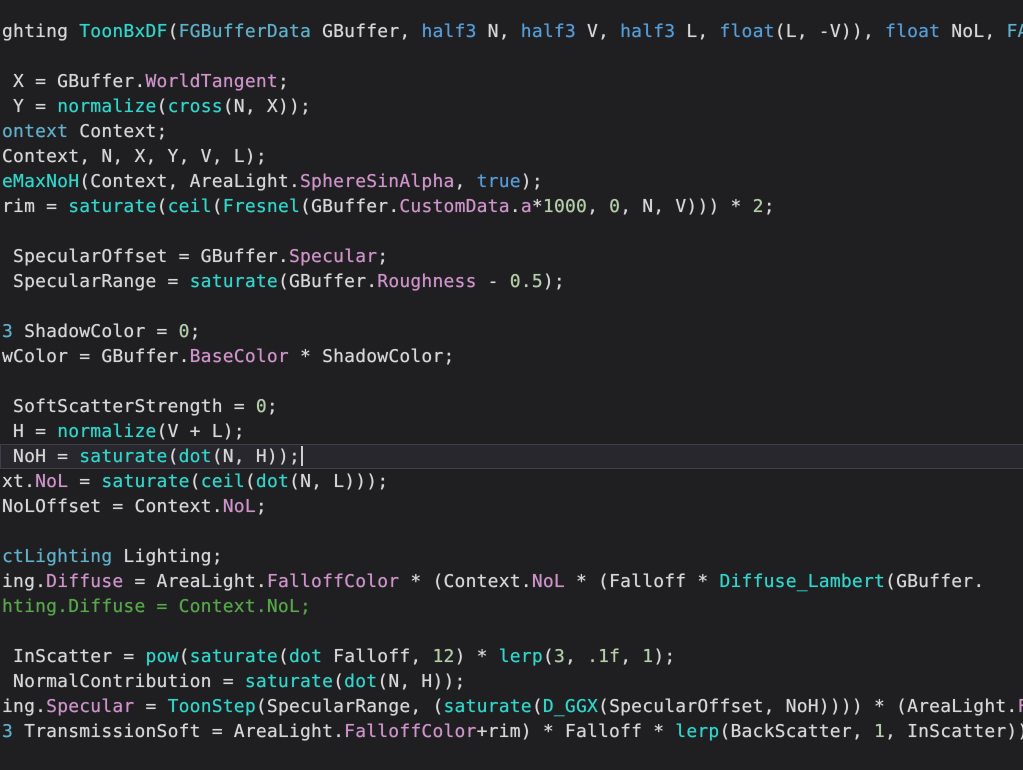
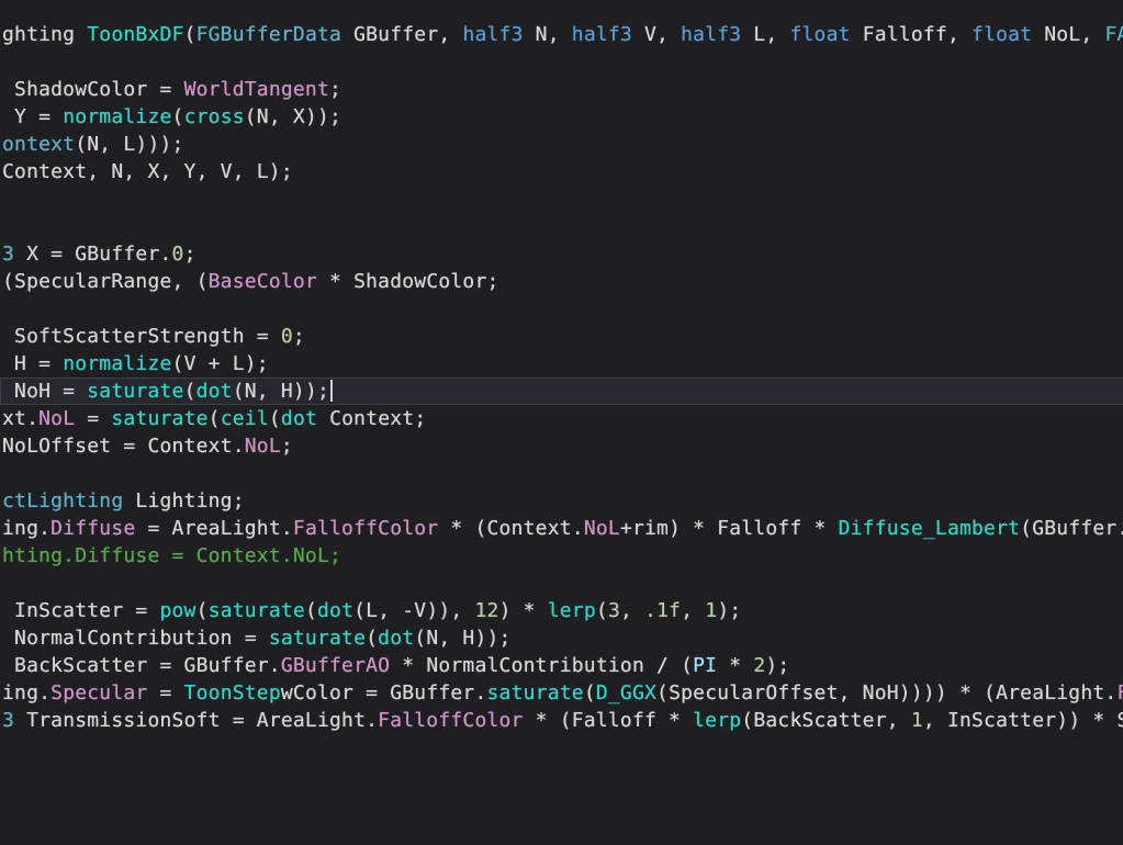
- ghting ToonBxDF(FGBufferData GBuffer, half3 N, half3 V, half3 L, float(L, -V)), float NoL, F
+ ghting ToonBxDF(FGBufferData GBuffer, half3 N, half3 V, half3 L, float Falloff, float NoL, F
- X = GBuffer.WorldTangent;
+ ShadowColor = WorldTangent;
  Y = normalize(cross(N, X));
- ontext Context;
+ ontext(N, L)));
  Context, N, X, Y, V, L);
- eMaxNoH(Context, AreaLight.SphereSinAlpha, true);
- rim = saturate(ceil(Fresnel(GBuffer.CustomData.a*1000, 0, N, V))) * 2;
- SpecularOffset = GBuffer.Specular;
- SpecularRange = saturate(GBuffer.Roughness - 0.5);
- 3 ShadowColor = 0;
+ 3 X = GBuffer.0;
- wColor = GBuffer.BaseColor * ShadowColor;
+ (SpecularRange, (BaseColor * ShadowColor;
  SoftScatterStrength = 0;
  H = normalize(V + L);
  NoH = saturate(dot(N, H));
- xt.NoL = saturate(ceil(dot(N, L)));
+ xt.NoL = saturate(ceil(dot Context;
  NoLOffset = Context.NoL;
  ctLighting Lighting;
- ing.Diffuse = AreaLight.FalloffColor * (Context.NoL * (Falloff * Diffuse_Lambert(GBuffer.
+ ing.Diffuse = AreaLight.FalloffColor * (Context.NoL+rim) * Falloff * Diffuse_Lambert(GBuffer
  hting.Diffuse = Context.NoL;
- InScatter = pow(saturate(dot Falloff, 12) * lerp(3, .1f, 1);
+ InScatter = pow(saturate(dot(L, -V)), 12) * lerp(3, .1f, 1);
  NormalContribution = saturate(dot(N, H));
+ BackScatter = GBuffer.GBufferAO * NormalContribution / (PI * 2);
- ing.Specular = ToonStep(SpecularRange, (saturate(D_GGX(SpecularOffset, NoH)))) * (AreaLight.
+ ing.Specular = ToonStepwColor = GBuffer.saturate(D_GGX(SpecularOffset, NoH)))) * (AreaLight.
- 3 TransmissionSoft = AreaLight.FalloffColor+rim) * Falloff * lerp(BackScatter, 1, InScatter)
+ 3 TransmissionSoft = AreaLight.FalloffColor * (Falloff * lerp(BackScatter, 1, InScatter)) *
